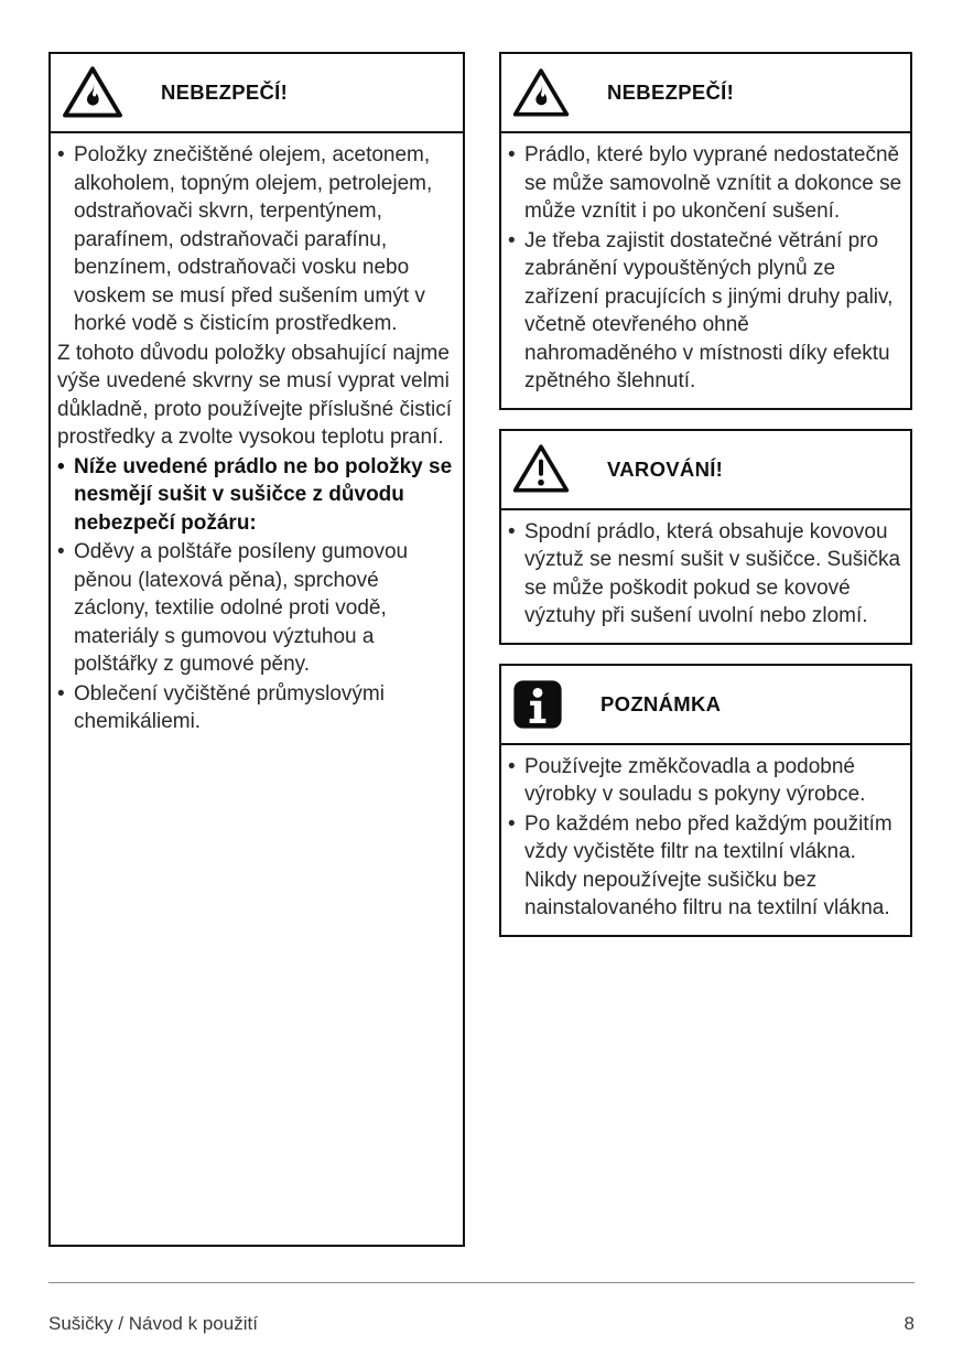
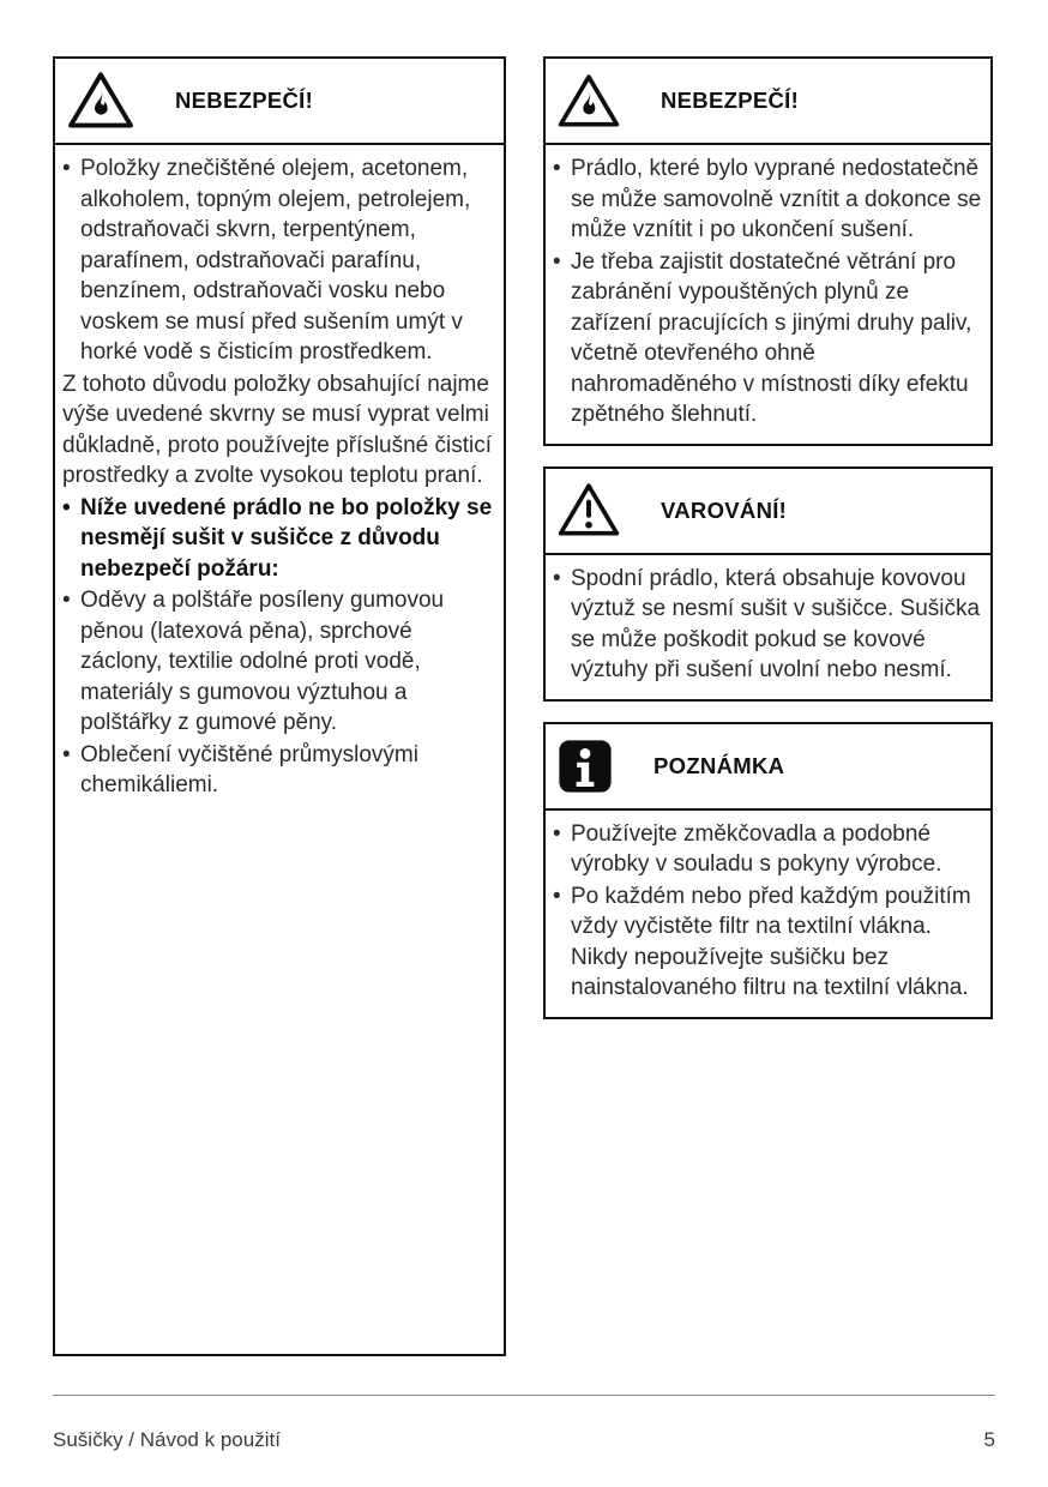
  NEBEZPEČÍ!
  •
  Položky znečištěné olejem, acetonem, alkoholem, topným olejem, petrolejem, odstraňovači skvrn, terpentýnem, parafínem, odstraňovači parafínu, benzínem, odstraňovači vosku nebo voskem se musí před sušením umýt v horké vodě s čisticím prostředkem.
  Z tohoto důvodu položky obsahující najme výše uvedené skvrny se musí vyprat velmi důkladně, proto používejte příslušné čisticí prostředky a zvolte vysokou teplotu praní.
  •
  Níže uvedené prádlo ne bo položky se nesmějí sušit v sušičce z důvodu nebezpečí požáru:
  •
  Oděvy a polštáře posíleny gumovou pěnou (latexová pěna), sprchové záclony, textilie odolné proti vodě, materiály s gumovou výztuhou a polštářky z gumové pěny.
  •
  Oblečení vyčištěné průmyslovými chemikáliemi.
  NEBEZPEČÍ!
  •
  Prádlo, které bylo vyprané nedostatečně se může samovolně vznítit a dokonce se může vznítit i po ukončení sušení.
  •
  Je třeba zajistit dostatečné větrání pro zabránění vypouštěných plynů ze zařízení pracujících s jinými druhy paliv, včetně otevřeného ohně nahromaděného v místnosti díky efektu zpětného šlehnutí.
  VAROVÁNÍ!
  •
- Spodní prádlo, která obsahuje kovovou výztuž se nesmí sušit v sušičce. Sušička se může poškodit pokud se kovové výztuhy při sušení uvolní nebo zlomí.
+ Spodní prádlo, která obsahuje kovovou výztuž se nesmí sušit v sušičce. Sušička se může poškodit pokud se kovové výztuhy při sušení uvolní nebo nesmí.
  POZNÁMKA
  •
  Používejte změkčovadla a podobné výrobky v souladu s pokyny výrobce.
  •
  Po každém nebo před každým použitím vždy vyčistěte filtr na textilní vlákna. Nikdy nepoužívejte sušičku bez nainstalovaného filtru na textilní vlákna.
  Sušičky / Návod k použití
- 8
+ 5
